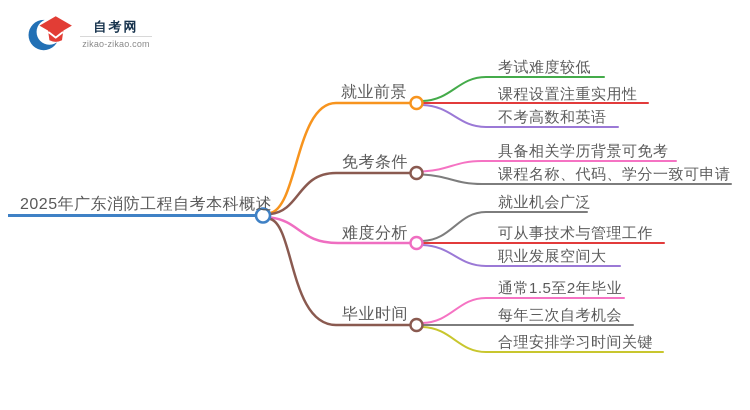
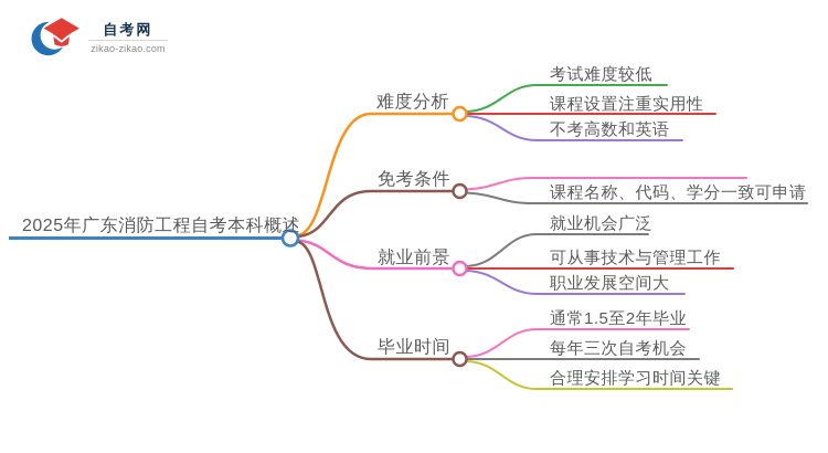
  自考网
  zikao-zikao.com
  2025年广东消防工程自考本科概述
- 就业前景
+ 难度分析
  免考条件
- 难度分析
+ 就业前景
  毕业时间
  考试难度较低
  课程设置注重实用性
  不考高数和英语
- 具备相关学历背景可免考
  课程名称、代码、学分一致可申请
  就业机会广泛
  可从事技术与管理工作
  职业发展空间大
  通常1.5至2年毕业
  每年三次自考机会
  合理安排学习时间关键
